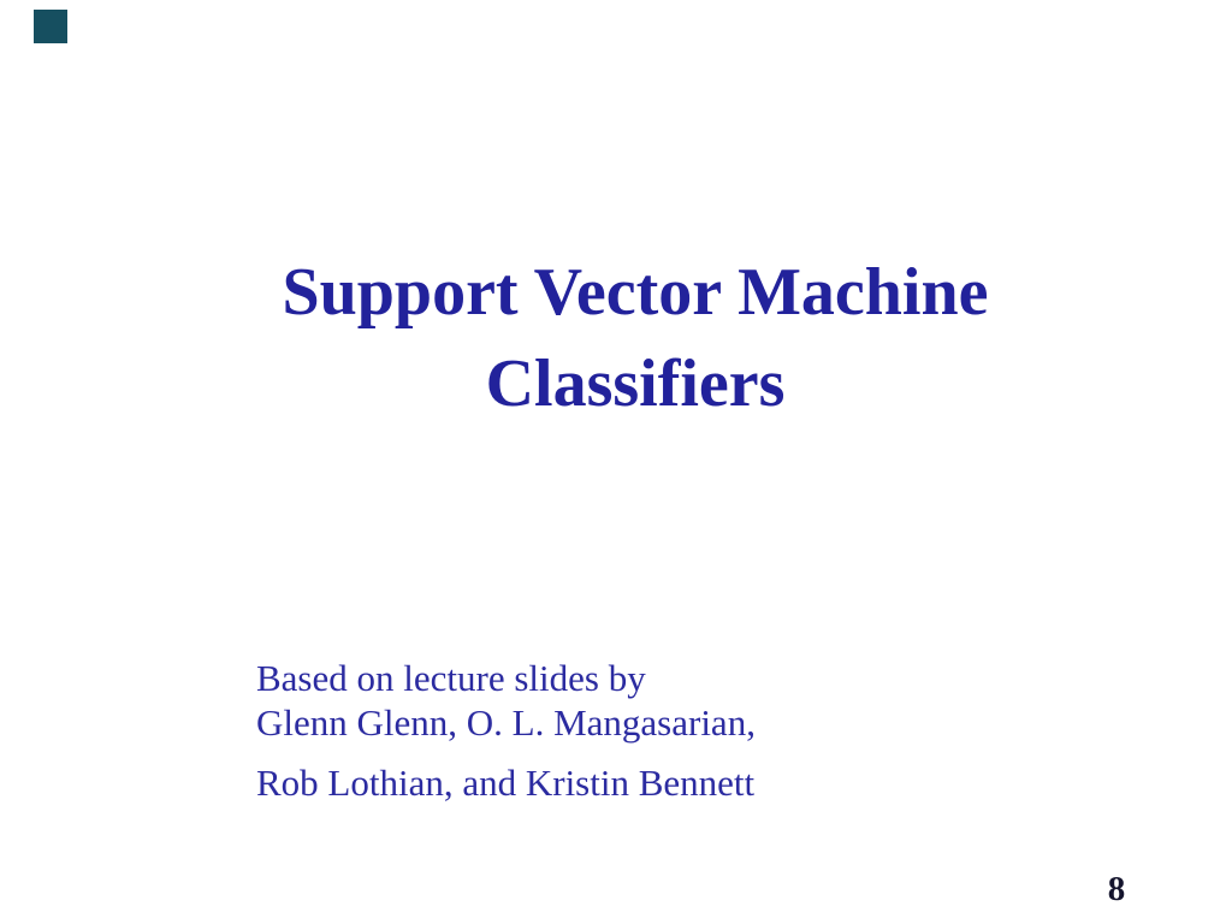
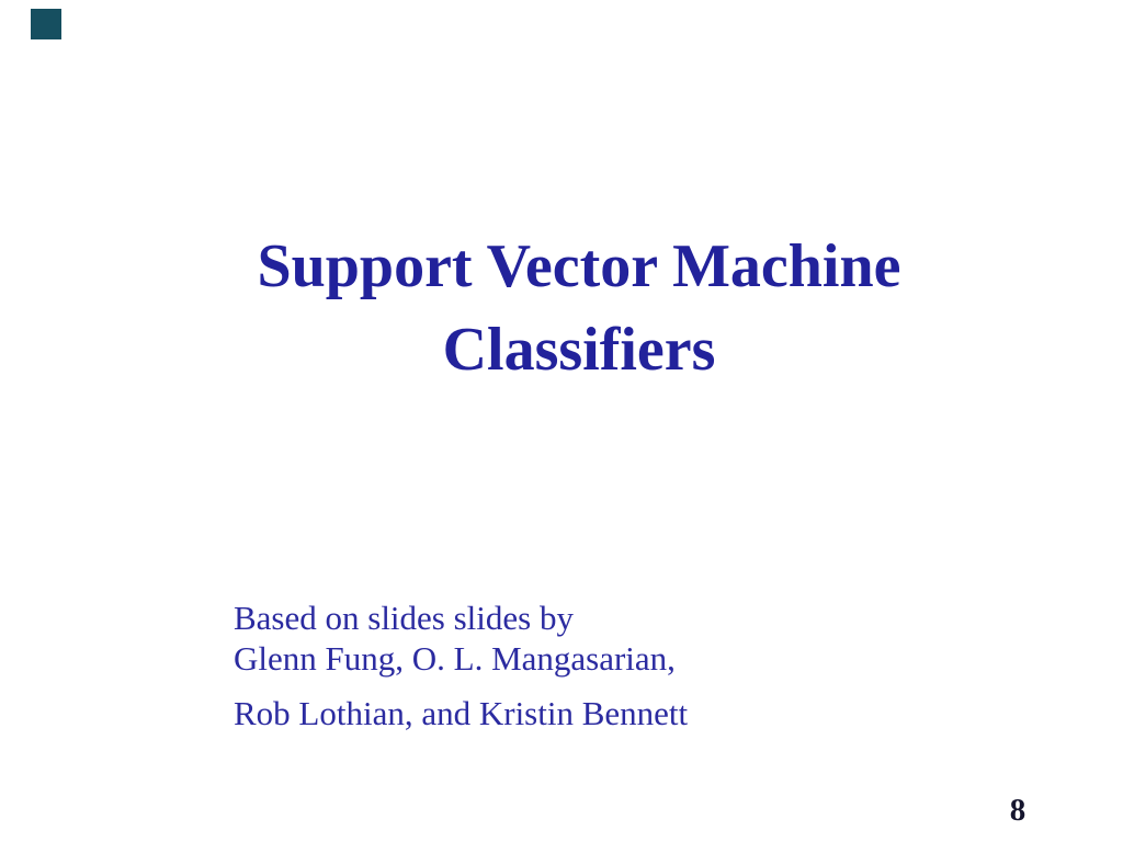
  Support Vector Machine
  Classifiers
- Based on lecture slides by
+ Based on slides slides by
- Glenn Glenn, O. L. Mangasarian,
+ Glenn Fung, O. L. Mangasarian,
  Rob Lothian, and Kristin Bennett
  8
